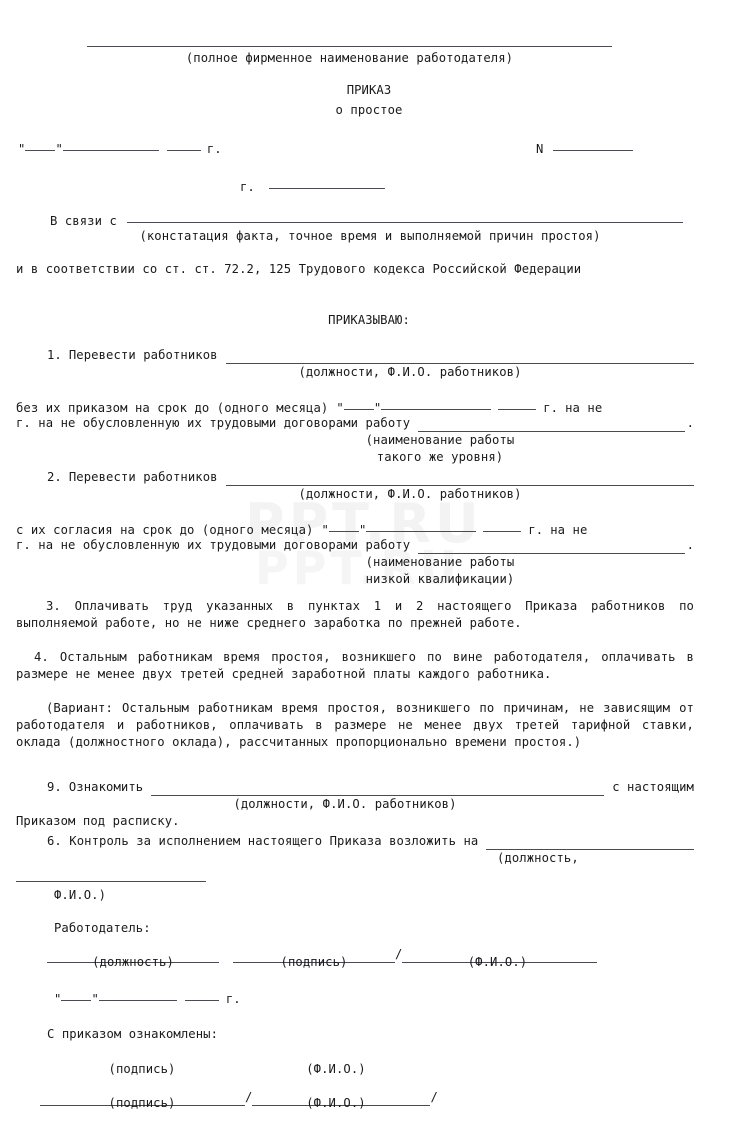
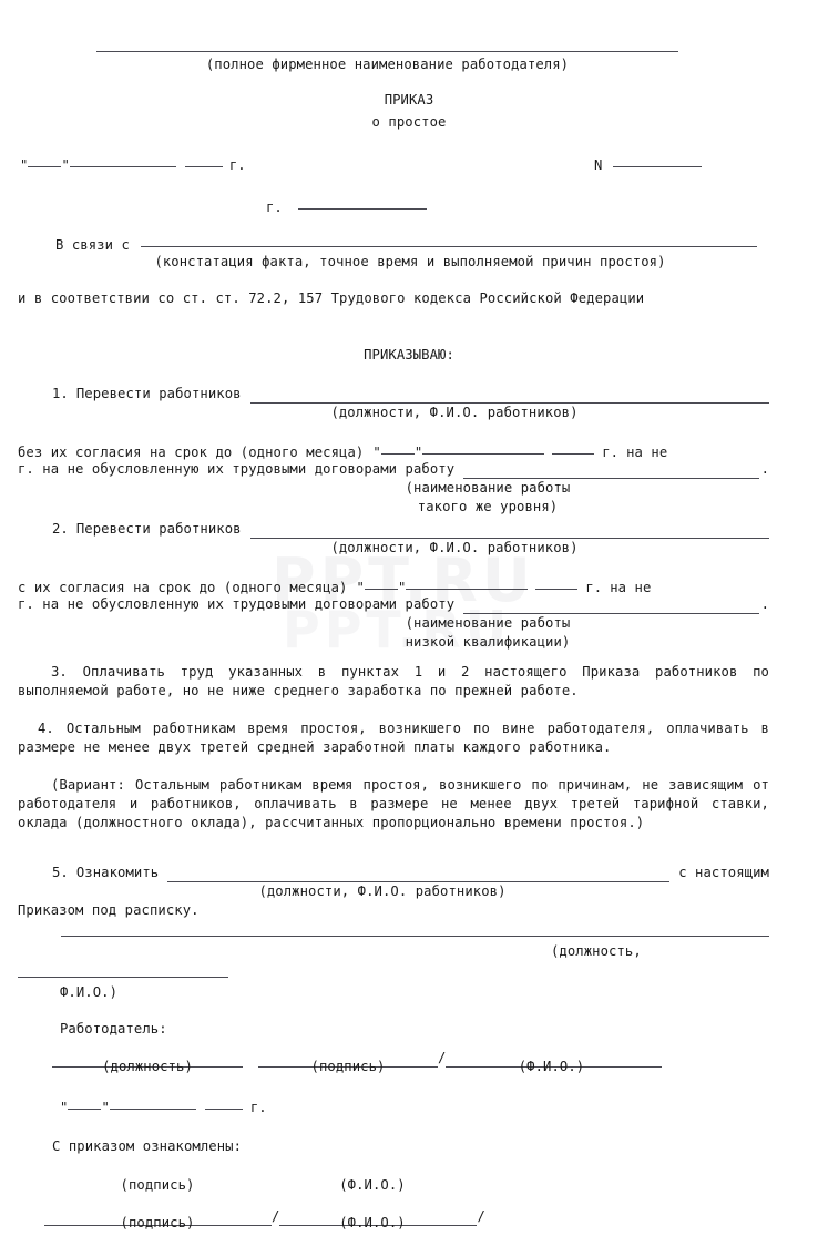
  PPT.RU
  PPT.RU
  (полное фирменное наименование работодателя)
  ПРИКАЗ
  о простое
  " " г.
  N
  г.
  В связи с
  (констатация факта, точное время и выполняемой причин простоя)
- и в соответствии со ст. ст. 72.2, 125 Трудового кодекса Российской Федерации
+ и в соответствии со ст. ст. 72.2, 157 Трудового кодекса Российской Федерации
  ПРИКАЗЫВАЮ:
  1.
  Перевести работников
  (должности, Ф.И.О. работников)
- без их приказом на срок до (одного месяца) " " г. на не
+ без их согласия на срок до (одного месяца) " " г. на не
  г. на не обусловленную их трудовыми договорами работу
  .
  (наименование работы
  такого же уровня)
  2.
  Перевести работников
  (должности, Ф.И.О. работников)
  с их согласия на срок до (одного месяца) " " г. на не
  г. на не обусловленную их трудовыми договорами работу
  .
  (наименование работы
  низкой квалификации)
  3. Оплачивать труд указанных в пунктах 1 и 2 настоящего Приказа работников по выполняемой работе, но не ниже среднего заработка по прежней работе.
  4. Остальным работникам время простоя, возникшего по вине работодателя, оплачивать в размере не менее двух третей средней заработной платы каждого работника.
  (Вариант: Остальным работникам время простоя, возникшего по причинам, не зависящим от работодателя и работников, оплачивать в размере не менее двух третей тарифной ставки, оклада (должностного оклада), рассчитанных пропорционально времени простоя.)
- 9.
+ 5.
  Ознакомить
  с настоящим
  (должности, Ф.И.О. работников)
  Приказом под расписку.
- 6. Контроль за исполнением настоящего Приказа возложить на
  (должность,
  Ф.И.О.)
  Работодатель:
  /
  (должность)
  (подпись)
  (Ф.И.О.)
  " " г.
  С приказом ознакомлены:
  (подпись)
  (Ф.И.О.)
  /
  /
  (подпись)
  (Ф.И.О.)
